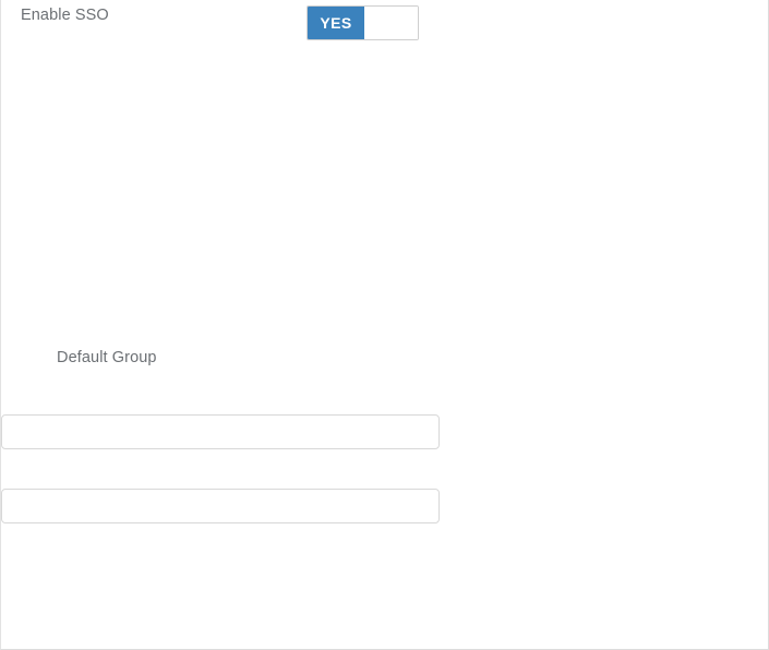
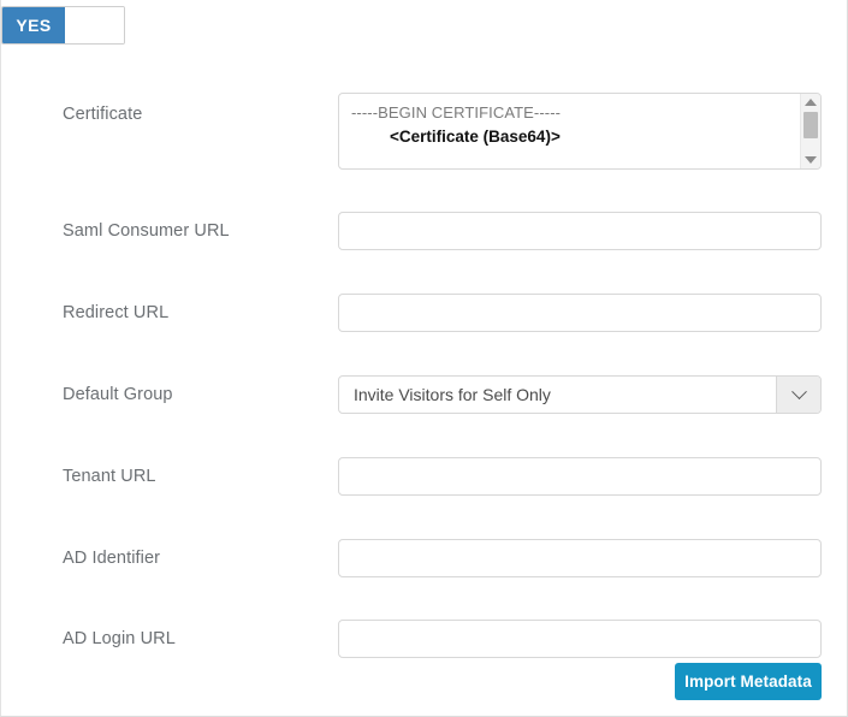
- Enable SSO
  YES
+ Certificate
+ -----BEGIN CERTIFICATE-----
+ <Certificate (Base64)>
+ Saml Consumer URL
+ Redirect URL
  Default Group
+ Invite Visitors for Self Only
+ Tenant URL
+ AD Identifier
+ AD Login URL
+ Import Metadata
